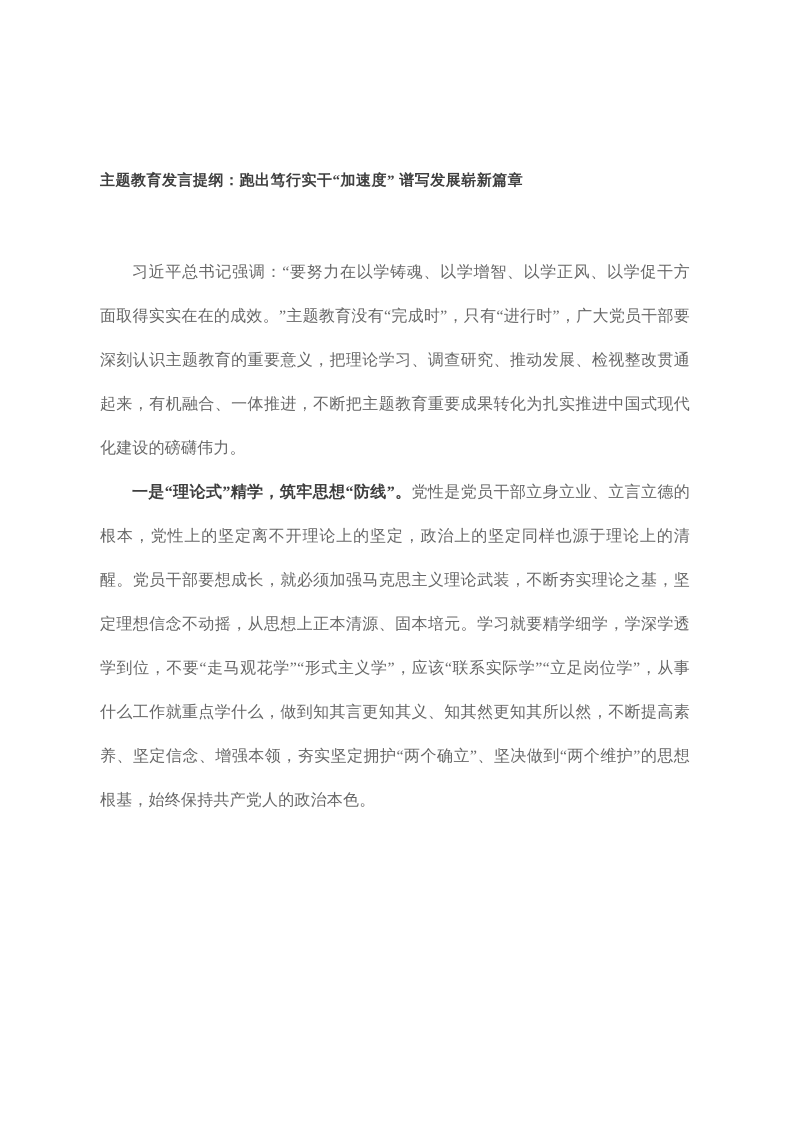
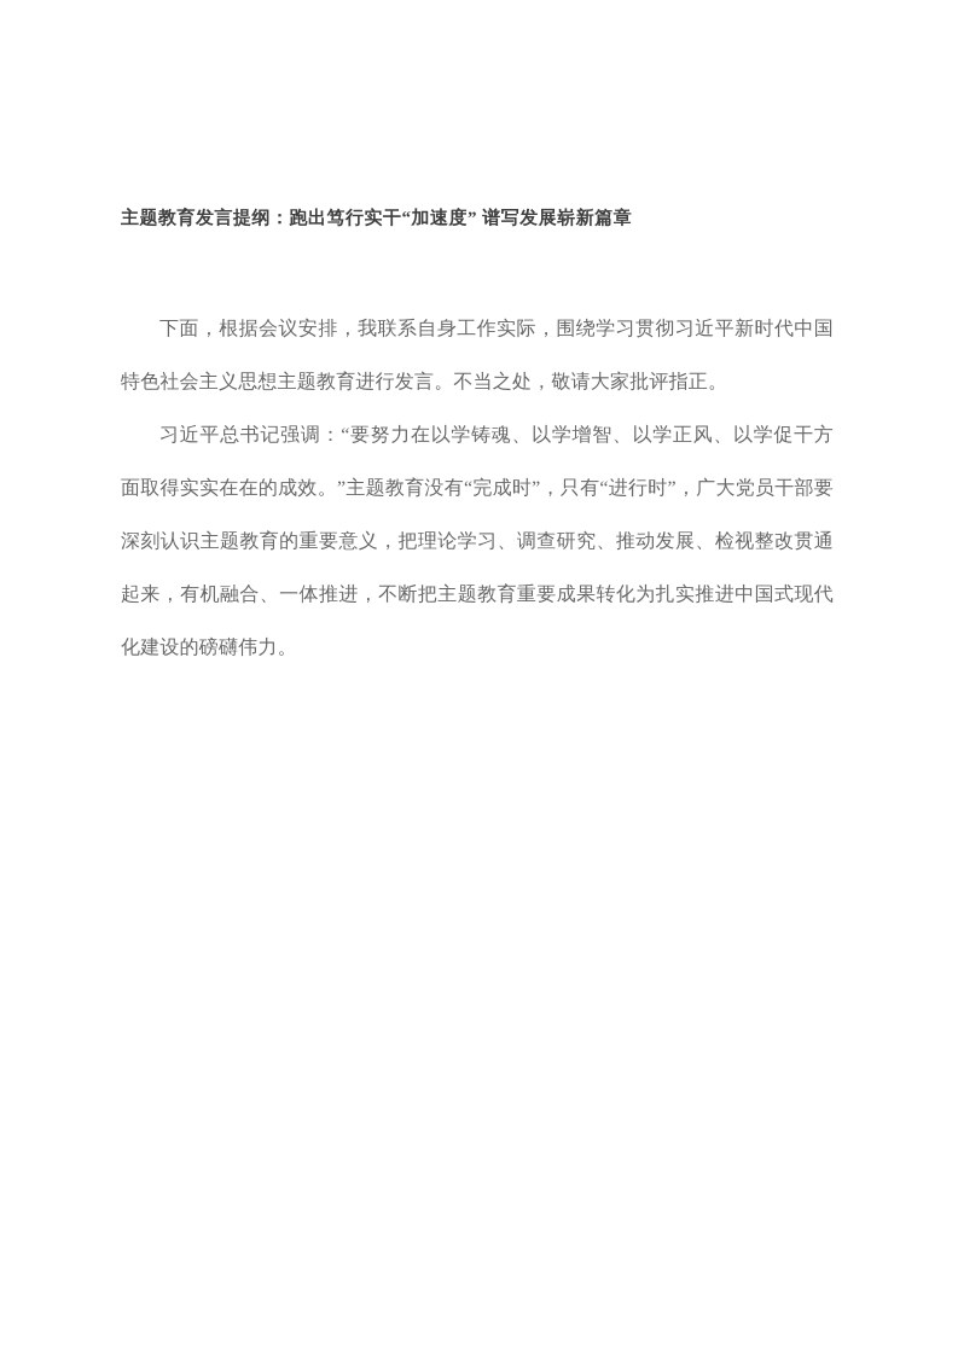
  主题教育发言提纲：跑出笃行实干“加速度” 谱写发展崭新篇章
+ 下面，根据会议安排，我联系自身工作实际，围绕学习贯彻习近平新时代中国特色社会主义思想主题教育进行发言。不当之处，敬请大家批评指正。
  习近平总书记强调：“要努力在以学铸魂、以学增智、以学正风、以学促干方面取得实实在在的成效。”主题教育没有“完成时”，只有“进行时”，广大党员干部要深刻认识主题教育的重要意义，把理论学习、调查研究、推动发展、检视整改贯通起来，有机融合、一体推进，不断把主题教育重要成果转化为扎实推进中国式现代化建设的磅礴伟力。
- 一是“理论式”精学，筑牢思想“防线”。党性是党员干部立身立业、立言立德的根本，党性上的坚定离不开理论上的坚定，政治上的坚定同样也源于理论上的清醒。党员干部要想成长，就必须加强马克思主义理论武装，不断夯实理论之基，坚定理想信念不动摇，从思想上正本清源、固本培元。学习就要精学细学，学深学透学到位，不要“走马观花学”“形式主义学”，应该“联系实际学”“立足岗位学”，从事什么工作就重点学什么，做到知其言更知其义、知其然更知其所以然，不断提高素养、坚定信念、增强本领，夯实坚定拥护“两个确立”、坚决做到“两个维护”的思想根基，始终保持共产党人的政治本色。
